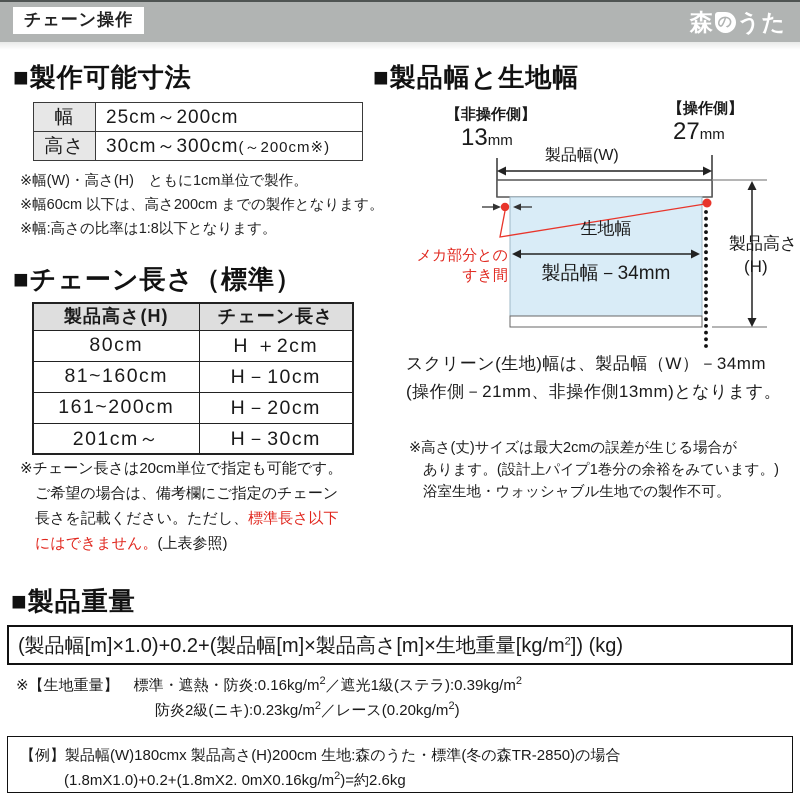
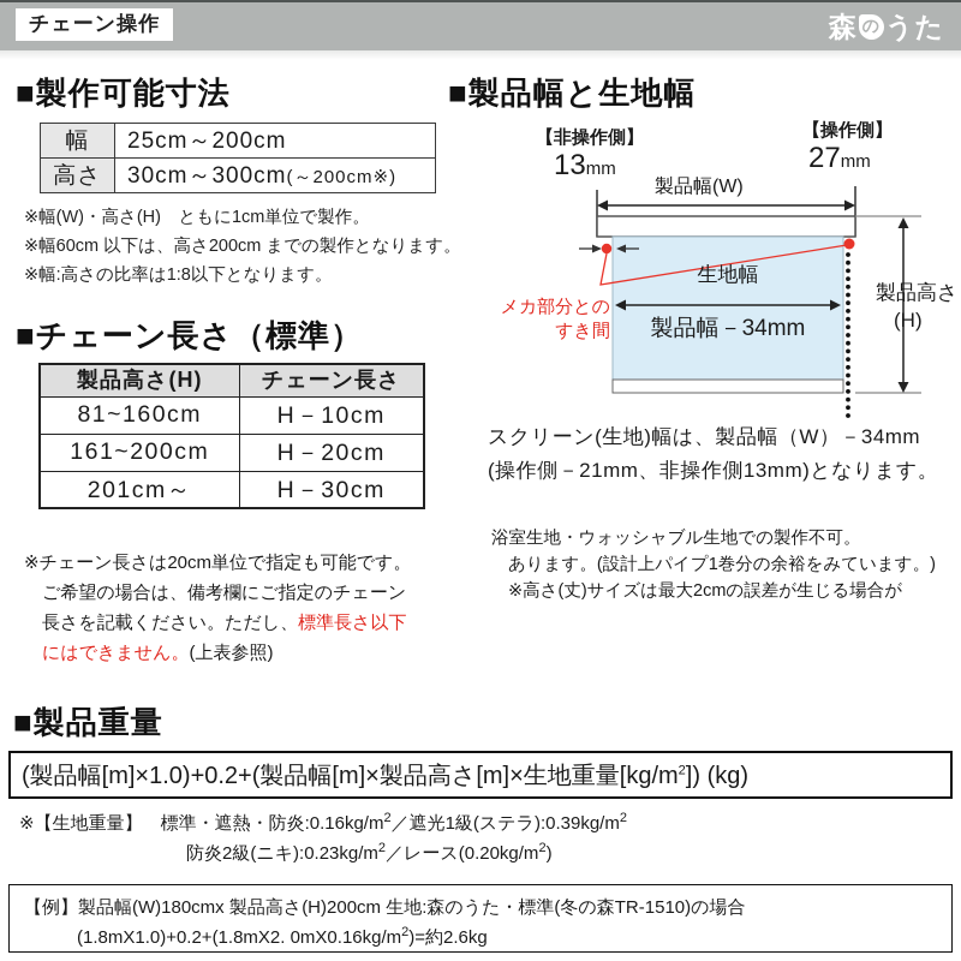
  チェーン操作
  森
  の
  うた
  ■製作可能寸法
  幅	25cm～200cm
  高さ	30cm～300cm(～200cm※)
  ※幅(W)・高さ(H) ともに1cm単位で製作。
  ※幅60cm 以下は、高さ200cm までの製作となります。
  ※幅:高さの比率は1:8以下となります。
  ■チェーン長さ（標準）
  製品高さ(H)	チェーン長さ
- 80cm	H ＋2cm
  81~160cm	H－10cm
  161~200cm	H－20cm
  201cm～	H－30cm
  ※チェーン長さは20cm単位で指定も可能です。
  ご希望の場合は、備考欄にご指定のチェーン
  長さを記載ください。ただし、標準長さ以下
  にはできません。(上表参照)
  ■製品幅と生地幅
  【非操作側】
  13mm
  【操作側】
  27mm
  製品幅(W)
  生地幅
  製品幅－34mm
  製品高さ
  (H)
  メカ部分との
  すき間
  スクリーン(生地)幅は、製品幅（W）－34mm
  (操作側－21mm、非操作側13mm)となります。
- ※高さ(丈)サイズは最大2cmの誤差が生じる場合が
+ 浴室生地・ウォッシャブル生地での製作不可。
  あります。(設計上パイプ1巻分の余裕をみています。)
- 浴室生地・ウォッシャブル生地での製作不可。
+ ※高さ(丈)サイズは最大2cmの誤差が生じる場合が
  ■製品重量
  (製品幅[m]×1.0)+0.2+(製品幅[m]×製品高さ[m]×生地重量[kg/m2]) (kg)
  ※【生地重量】 標準・遮熱・防炎:0.16kg/m2／遮光1級(ステラ):0.39kg/m2
  防炎2級(ニキ):0.23kg/m2／レース(0.20kg/m2)
- 【例】製品幅(W)180cmx 製品高さ(H)200cm 生地:森のうた・標準(冬の森TR-2850)の場合
+ 【例】製品幅(W)180cmx 製品高さ(H)200cm 生地:森のうた・標準(冬の森TR-1510)の場合
  (1.8mX1.0)+0.2+(1.8mX2. 0mX0.16kg/m2)=約2.6kg
